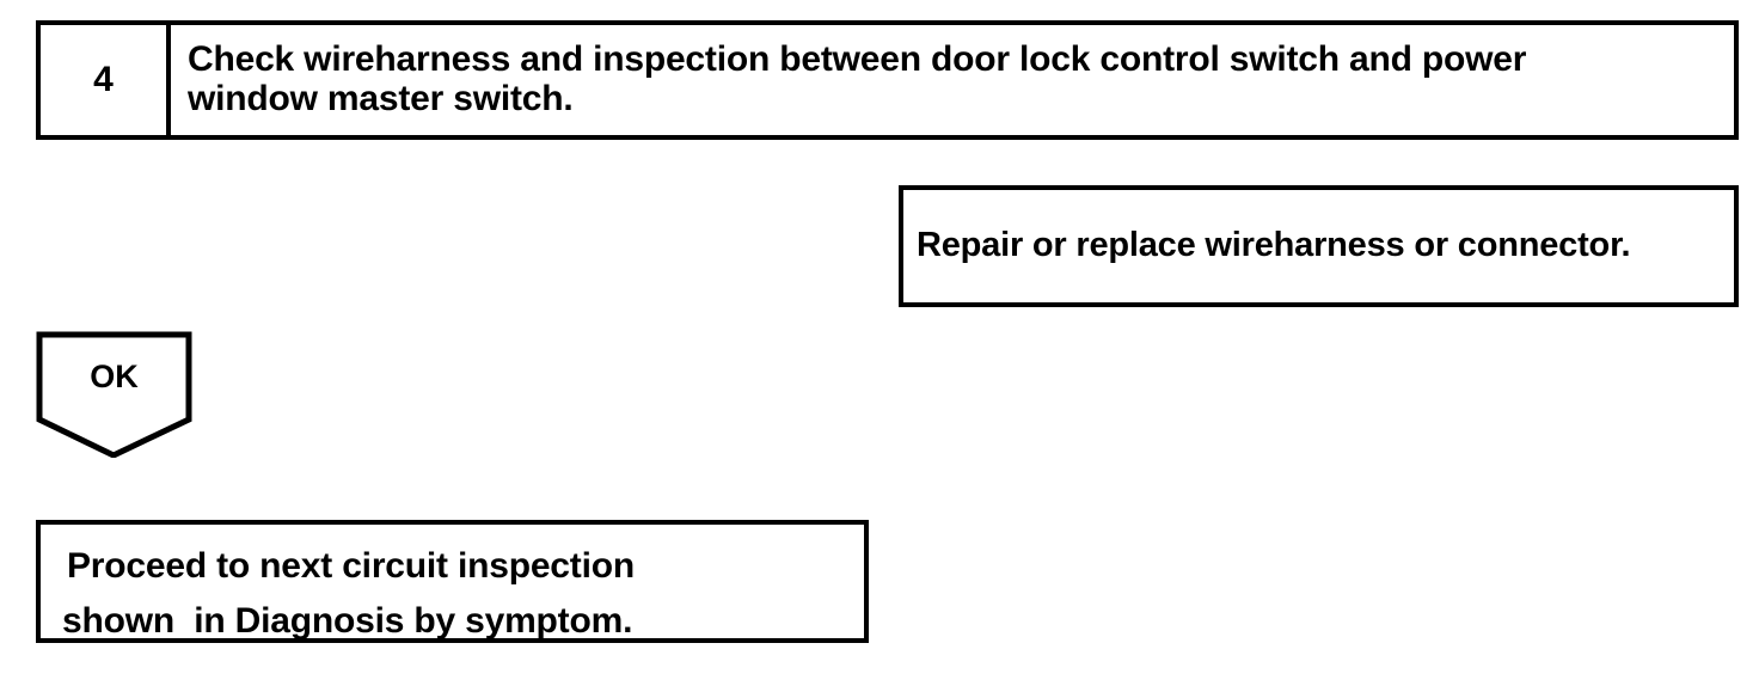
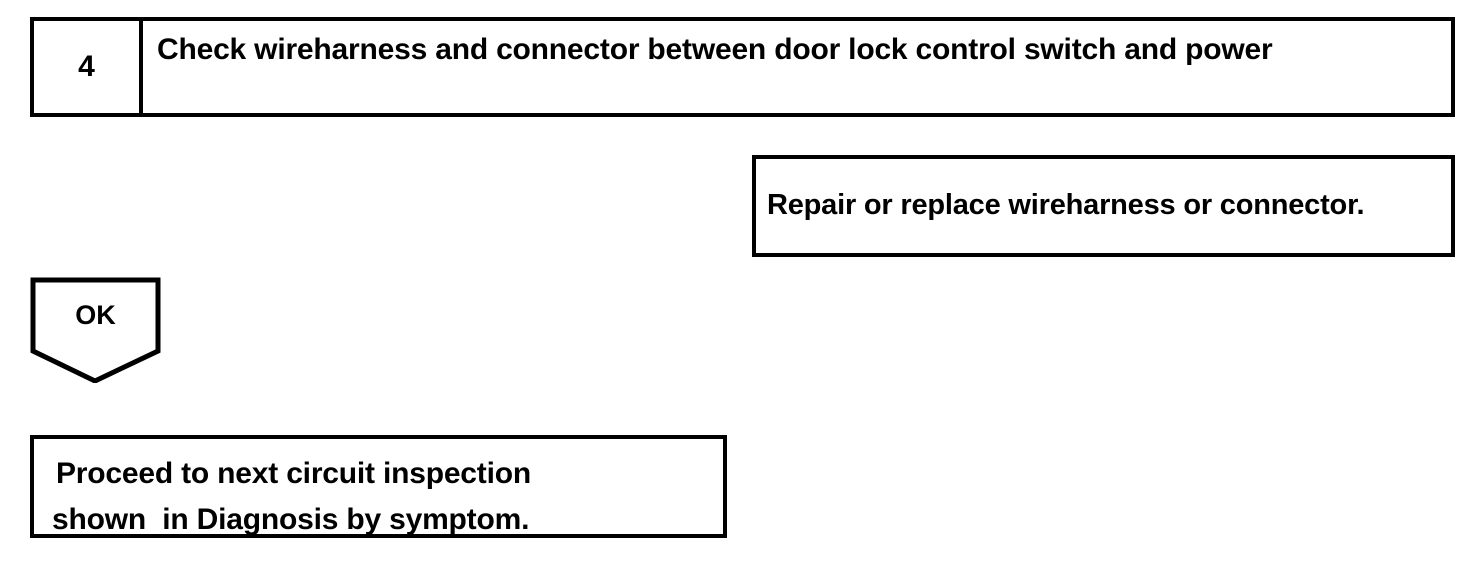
  4
- Check wireharness and inspection between door lock control switch and power
+ Check wireharness and connector between door lock control switch and power
- window master switch.
  Repair or replace wireharness or connector.
  OK
  Proceed to next circuit inspection
  shown in Diagnosis by symptom.
